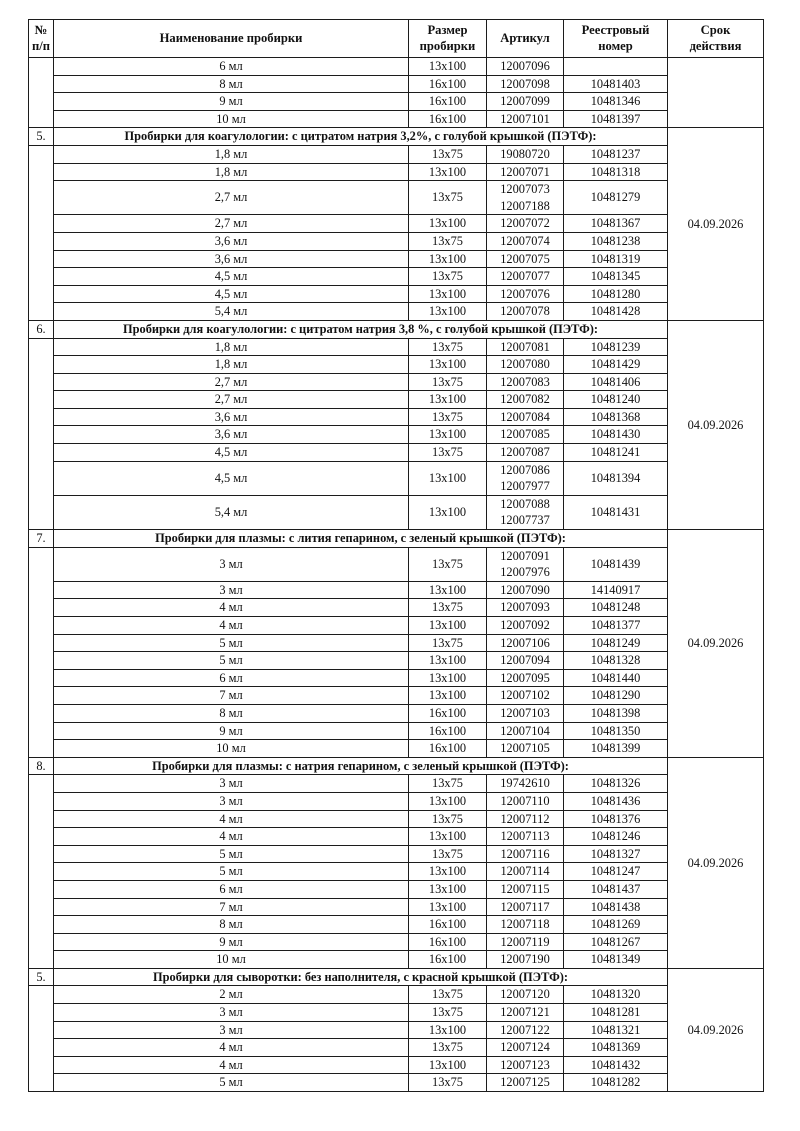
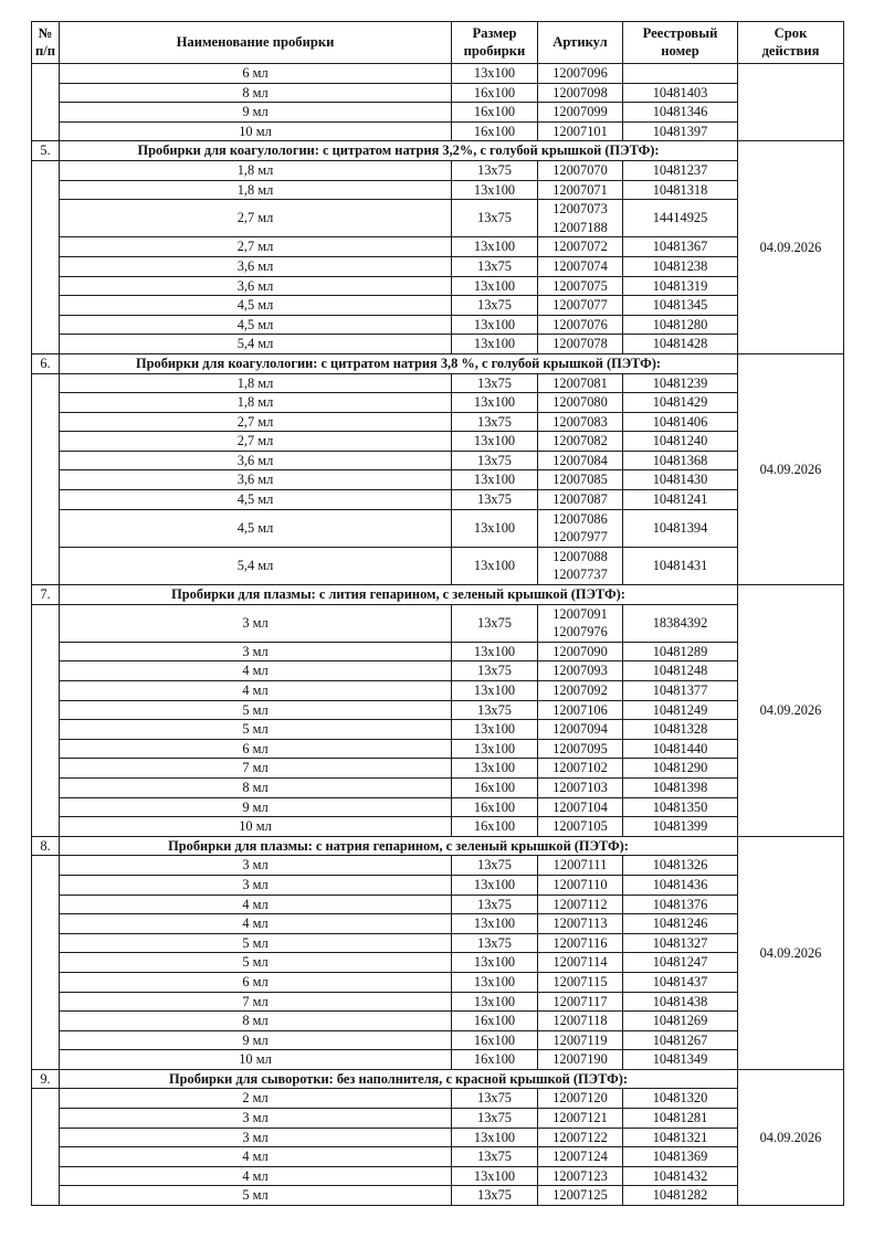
  № п/п	Наименование пробирки	Размер пробирки	Артикул	Реестровый номер	Срок действия
  	6 мл	13x100	12007096
  8 мл	16x100	12007098	10481403
  9 мл	16x100	12007099	10481346
  10 мл	16x100	12007101	10481397
  5.	Пробирки для коагулологии: с цитратом натрия 3,2%, с голубой крышкой (ПЭТФ):	04.09.2026
- 	1,8 мл	13x75	19080720	10481237
+ 	1,8 мл	13x75	12007070	10481237
  1,8 мл	13x100	12007071	10481318
- 2,7 мл	13x75	12007073 12007188	10481279
+ 2,7 мл	13x75	12007073 12007188	14414925
  2,7 мл	13x100	12007072	10481367
  3,6 мл	13x75	12007074	10481238
  3,6 мл	13x100	12007075	10481319
  4,5 мл	13x75	12007077	10481345
  4,5 мл	13x100	12007076	10481280
  5,4 мл	13x100	12007078	10481428
  6.	Пробирки для коагулологии: с цитратом натрия 3,8 %, с голубой крышкой (ПЭТФ):	04.09.2026
  	1,8 мл	13x75	12007081	10481239
  1,8 мл	13x100	12007080	10481429
  2,7 мл	13x75	12007083	10481406
  2,7 мл	13x100	12007082	10481240
  3,6 мл	13x75	12007084	10481368
  3,6 мл	13x100	12007085	10481430
  4,5 мл	13x75	12007087	10481241
  4,5 мл	13x100	12007086 12007977	10481394
  5,4 мл	13x100	12007088 12007737	10481431
  7.	Пробирки для плазмы: с лития гепарином, с зеленый крышкой (ПЭТФ):	04.09.2026
- 	3 мл	13x75	12007091 12007976	10481439
+ 	3 мл	13x75	12007091 12007976	18384392
- 3 мл	13x100	12007090	14140917
+ 3 мл	13x100	12007090	10481289
  4 мл	13x75	12007093	10481248
  4 мл	13x100	12007092	10481377
  5 мл	13x75	12007106	10481249
  5 мл	13x100	12007094	10481328
  6 мл	13x100	12007095	10481440
  7 мл	13x100	12007102	10481290
  8 мл	16x100	12007103	10481398
  9 мл	16x100	12007104	10481350
  10 мл	16x100	12007105	10481399
  8.	Пробирки для плазмы: с натрия гепарином, с зеленый крышкой (ПЭТФ):	04.09.2026
- 	3 мл	13x75	19742610	10481326
+ 	3 мл	13x75	12007111	10481326
  3 мл	13x100	12007110	10481436
  4 мл	13x75	12007112	10481376
  4 мл	13x100	12007113	10481246
  5 мл	13x75	12007116	10481327
  5 мл	13x100	12007114	10481247
  6 мл	13x100	12007115	10481437
  7 мл	13x100	12007117	10481438
  8 мл	16x100	12007118	10481269
  9 мл	16x100	12007119	10481267
  10 мл	16x100	12007190	10481349
- 5.	Пробирки для сыворотки: без наполнителя, с красной крышкой (ПЭТФ):	04.09.2026
+ 9.	Пробирки для сыворотки: без наполнителя, с красной крышкой (ПЭТФ):	04.09.2026
  	2 мл	13x75	12007120	10481320
  3 мл	13x75	12007121	10481281
  3 мл	13x100	12007122	10481321
  4 мл	13x75	12007124	10481369
  4 мл	13x100	12007123	10481432
  5 мл	13x75	12007125	10481282
